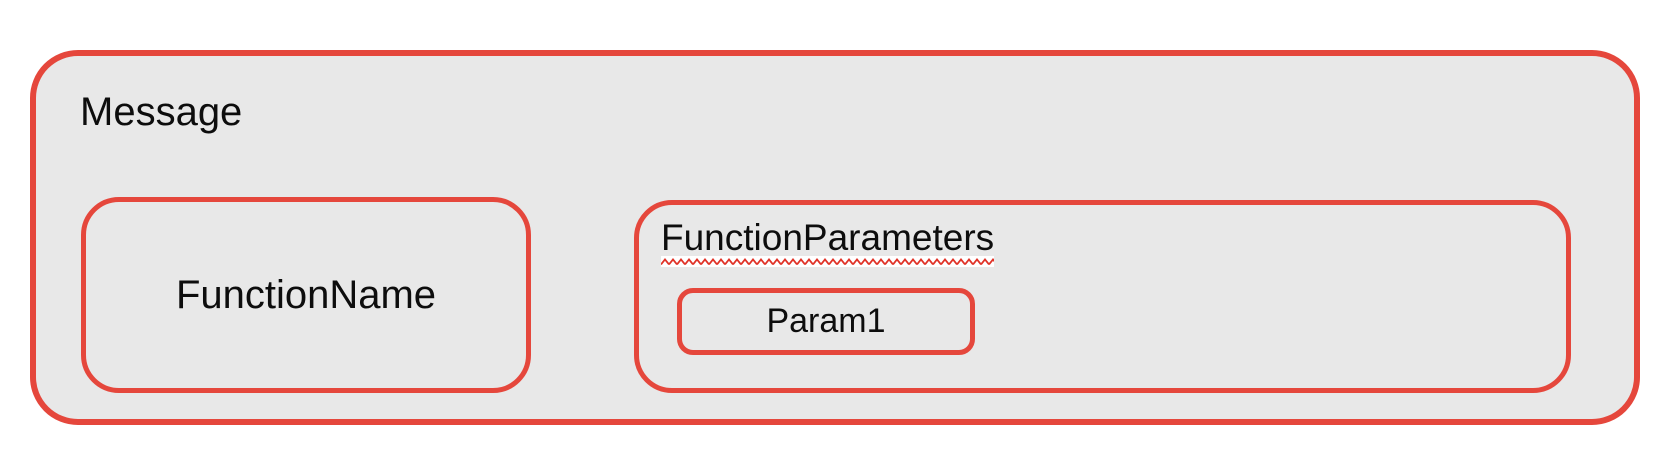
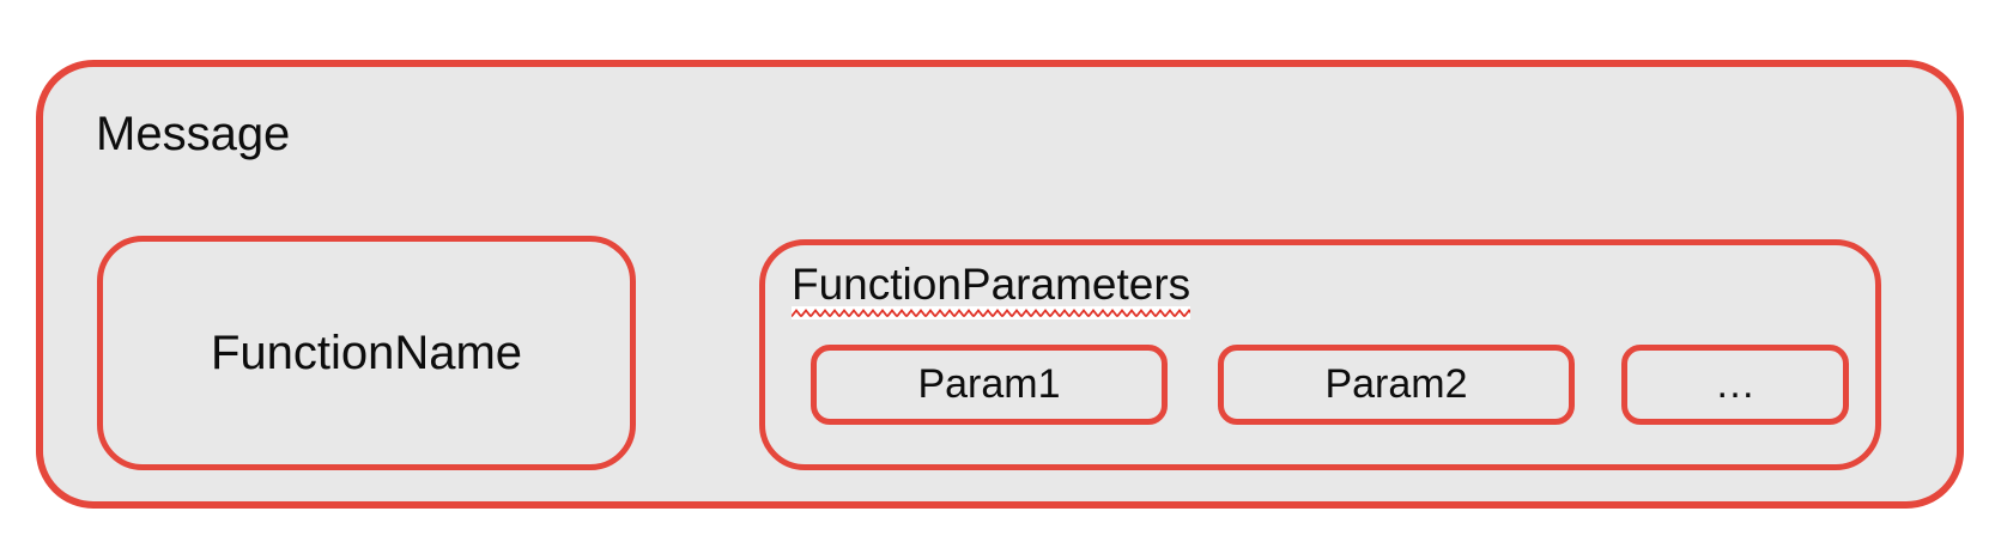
  Message
  FunctionName
  FunctionParameters
  Param1
+ Param2
+ …
